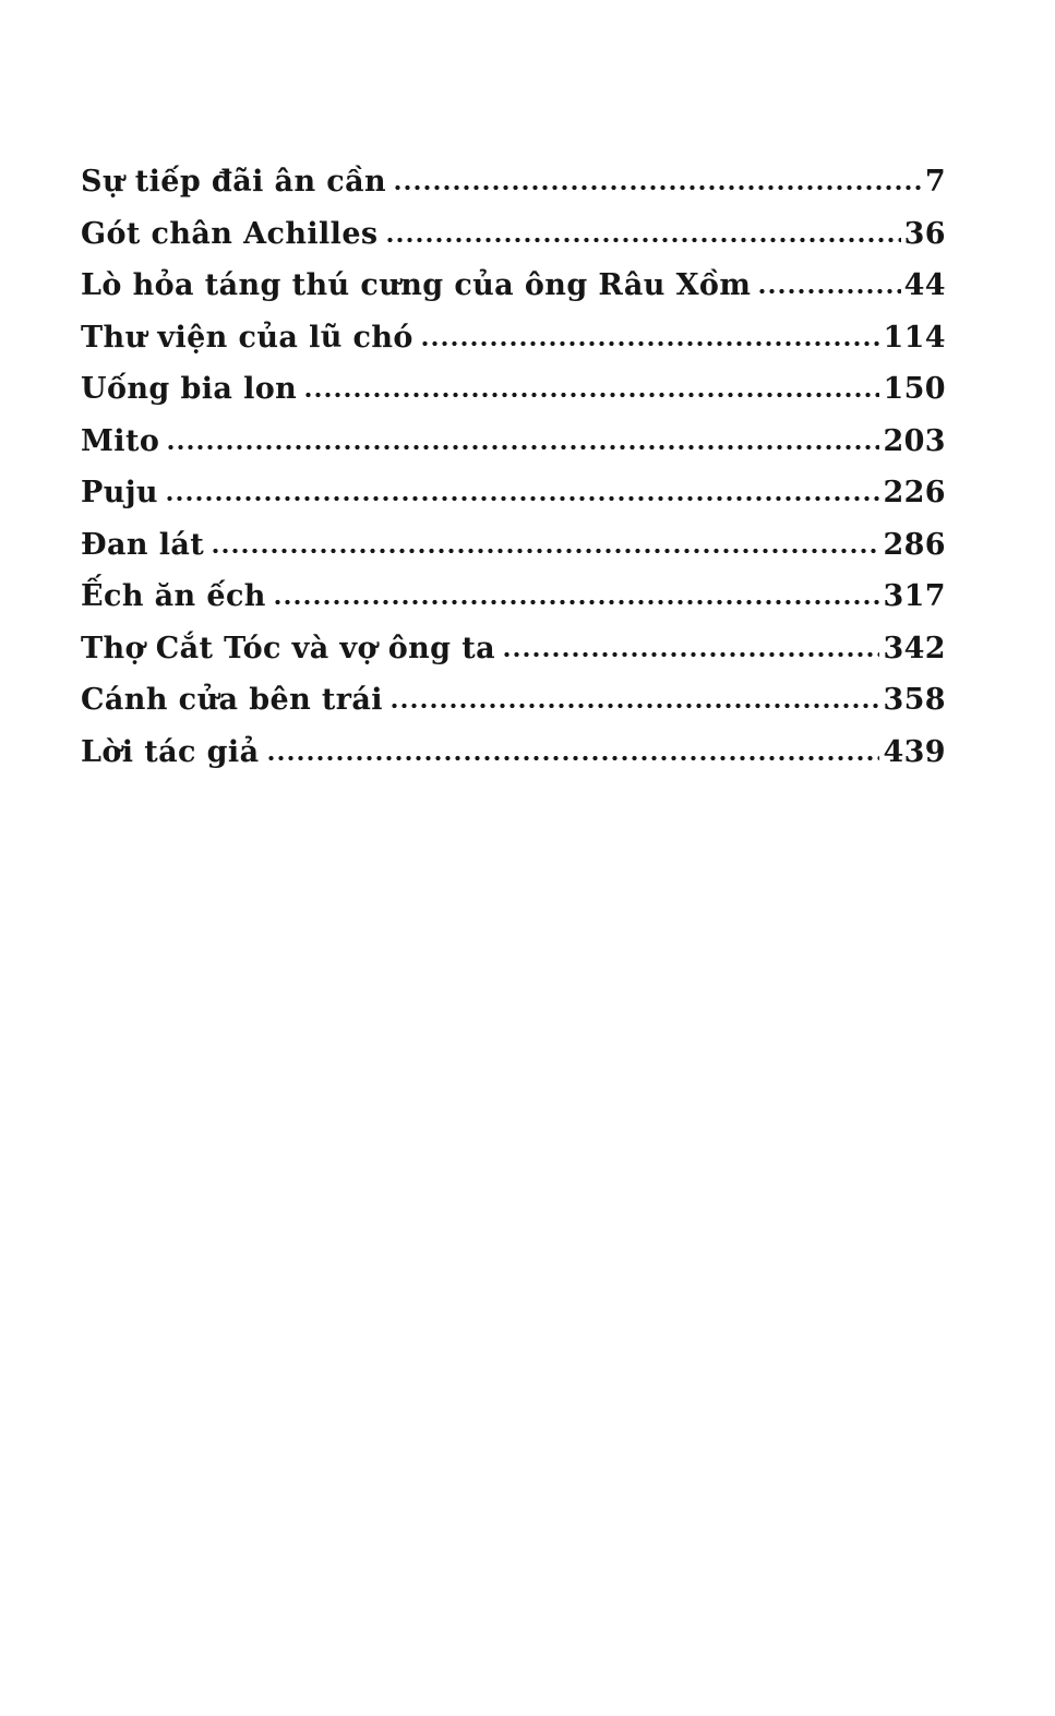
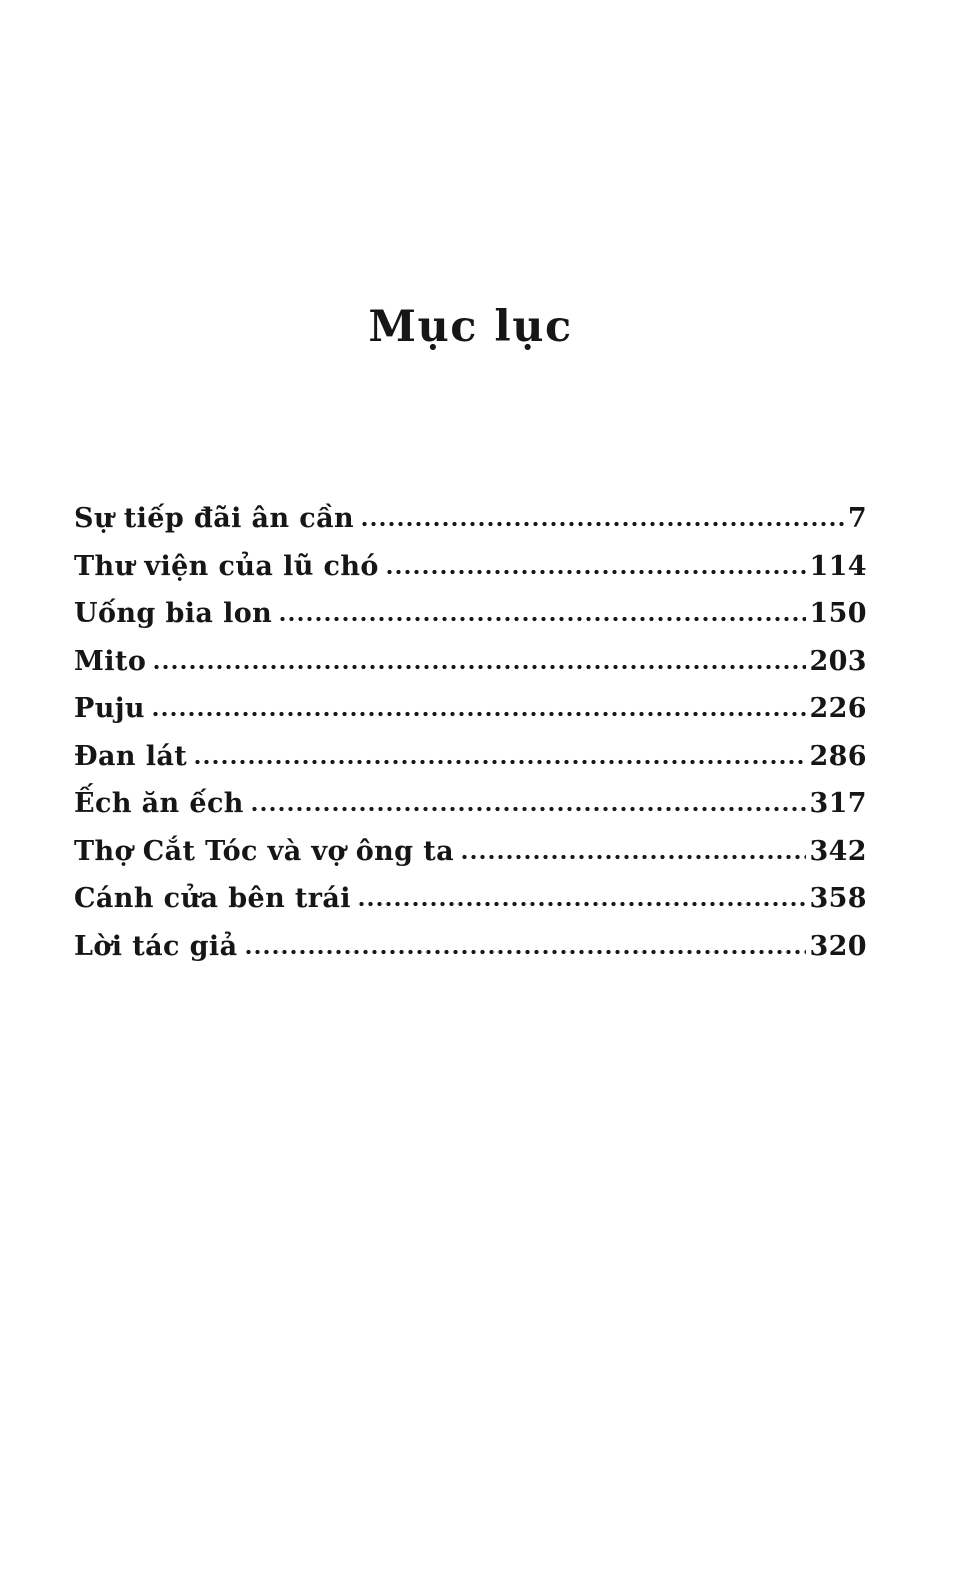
+ Mục lục
  Sự tiếp đãi ân cần
  7
- Gót chân Achilles
- 36
- Lò hỏa táng thú cưng của ông Râu Xồm
- 44
  Thư viện của lũ chó
  114
  Uống bia lon
  150
  Mito
  203
  Puju
  226
  Đan lát
  286
  Ếch ăn ếch
  317
  Thợ Cắt Tóc và vợ ông ta
  342
  Cánh cửa bên trái
  358
  Lời tác giả
- 439
+ 320
